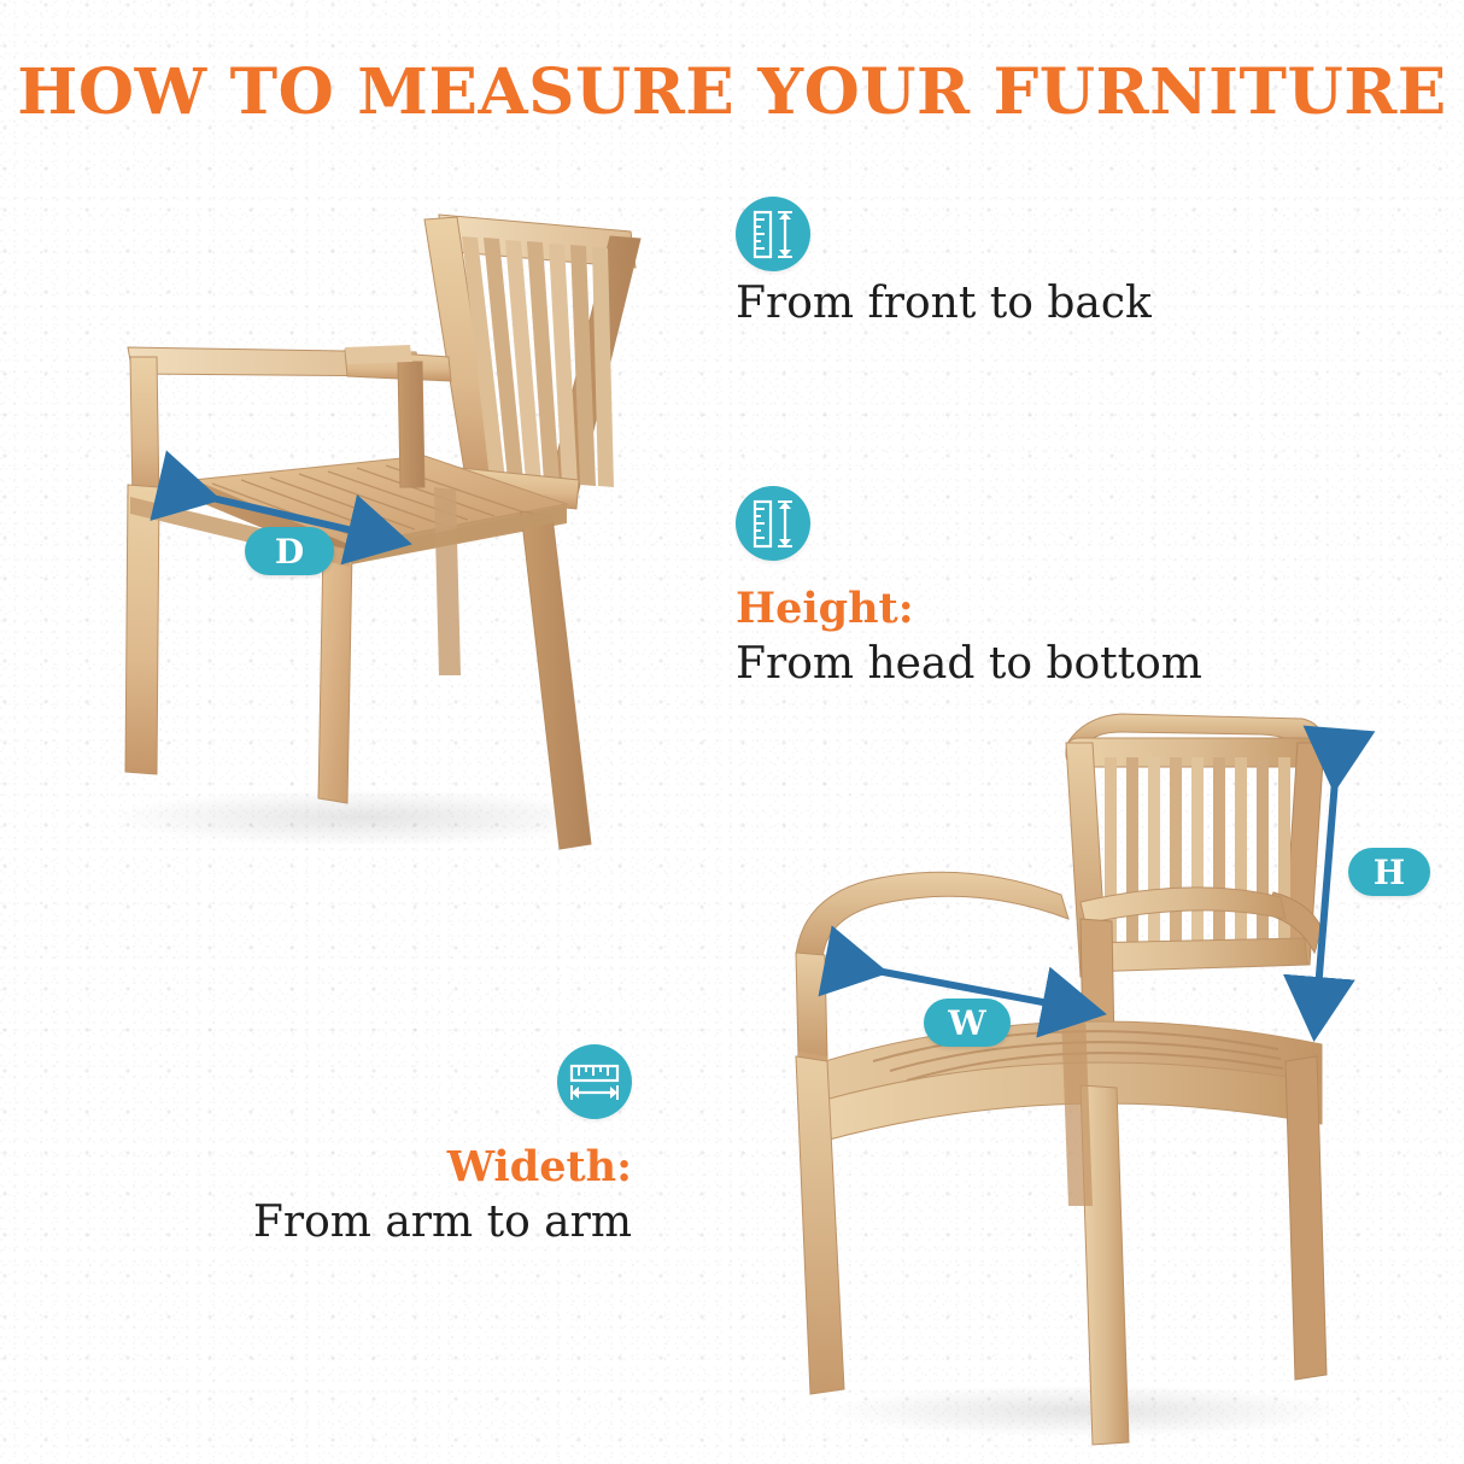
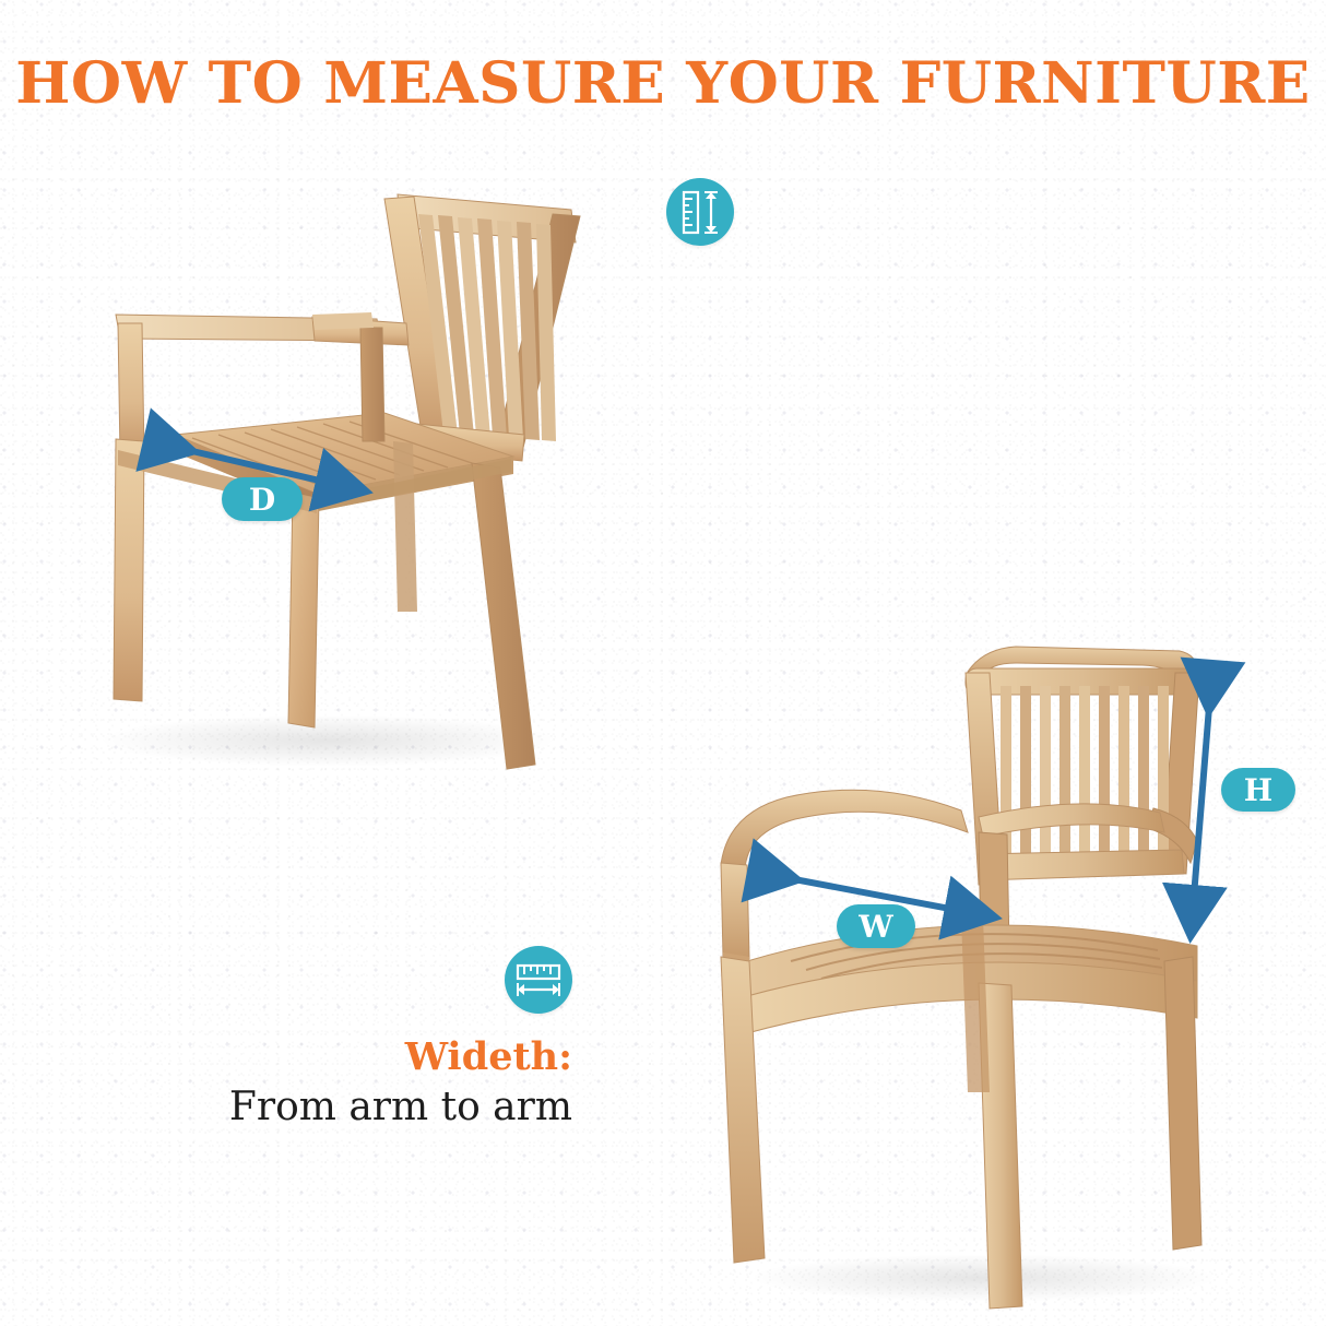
  HOW TO MEASURE YOUR FURNITURE
  D
- From front to back
- Height:
- From head to bottom
  Wideth:
  From arm to arm
  W
  H
